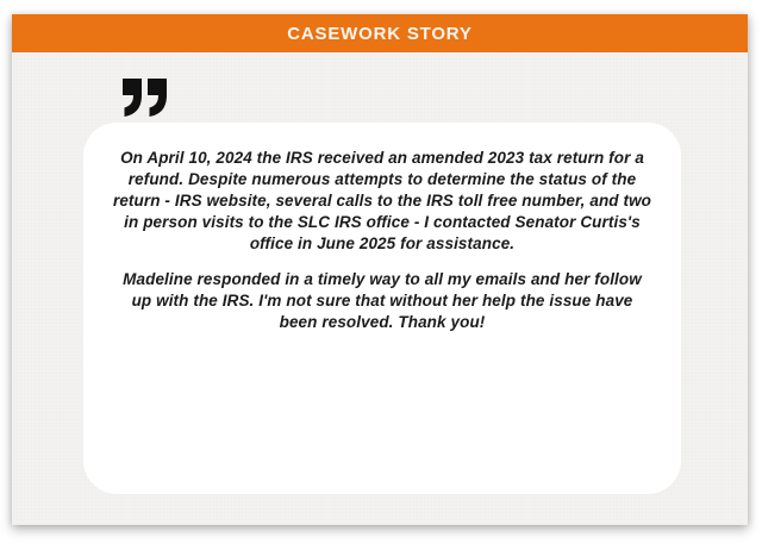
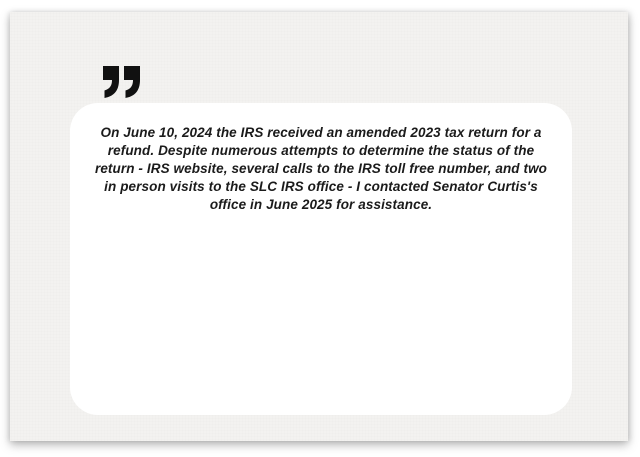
- CASEWORK STORY
- On April 10, 2024 the IRS received an amended 2023 tax return for a refund. Despite numerous attempts to determine the status of the return - IRS website, several calls to the IRS toll free number, and two in person visits to the SLC IRS office - I contacted Senator Curtis's office in June 2025 for assistance.
+ On June 10, 2024 the IRS received an amended 2023 tax return for a refund. Despite numerous attempts to determine the status of the return - IRS website, several calls to the IRS toll free number, and two in person visits to the SLC IRS office - I contacted Senator Curtis's office in June 2025 for assistance.
- Madeline responded in a timely way to all my emails and her follow up with the IRS. I'm not sure that without her help the issue have been resolved. Thank you!
